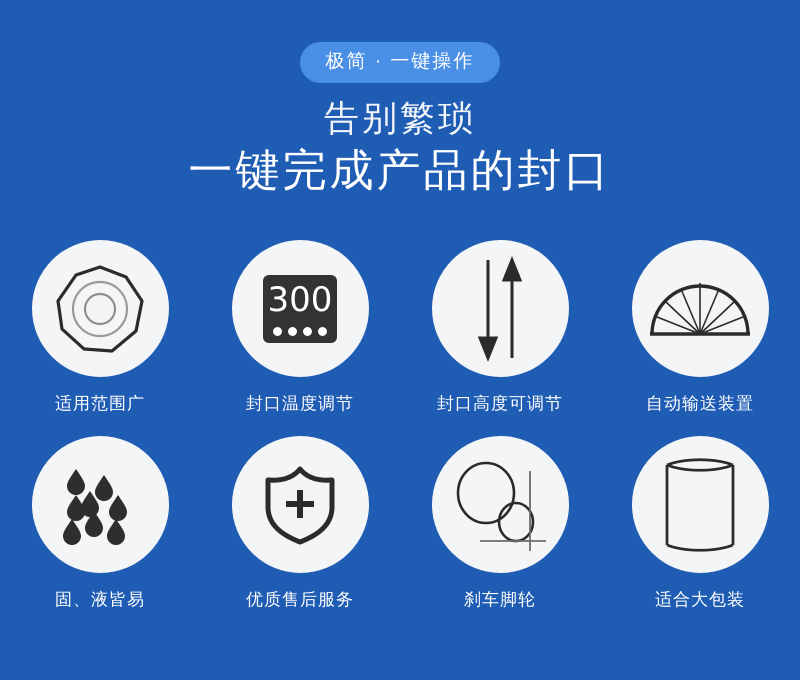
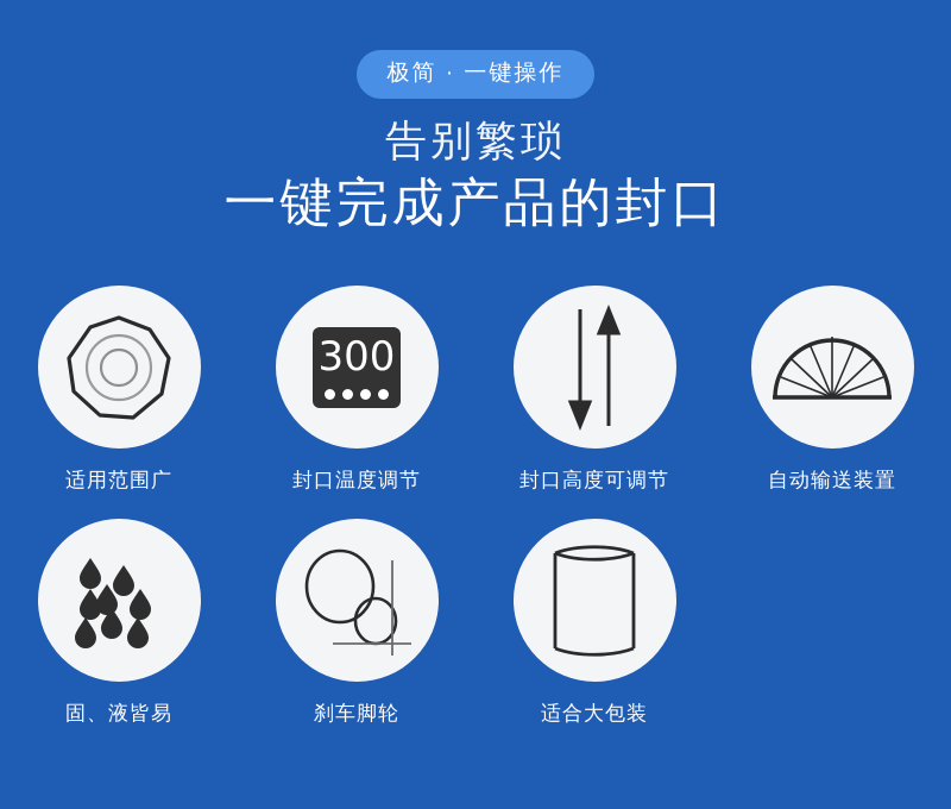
  极简 · 一键操作
  告别繁琐
  一键完成产品的封口
  适用范围广
  300
  封口温度调节
  封口高度可调节
  自动输送装置
  固、液皆易
- 优质售后服务
  刹车脚轮
  适合大包装
